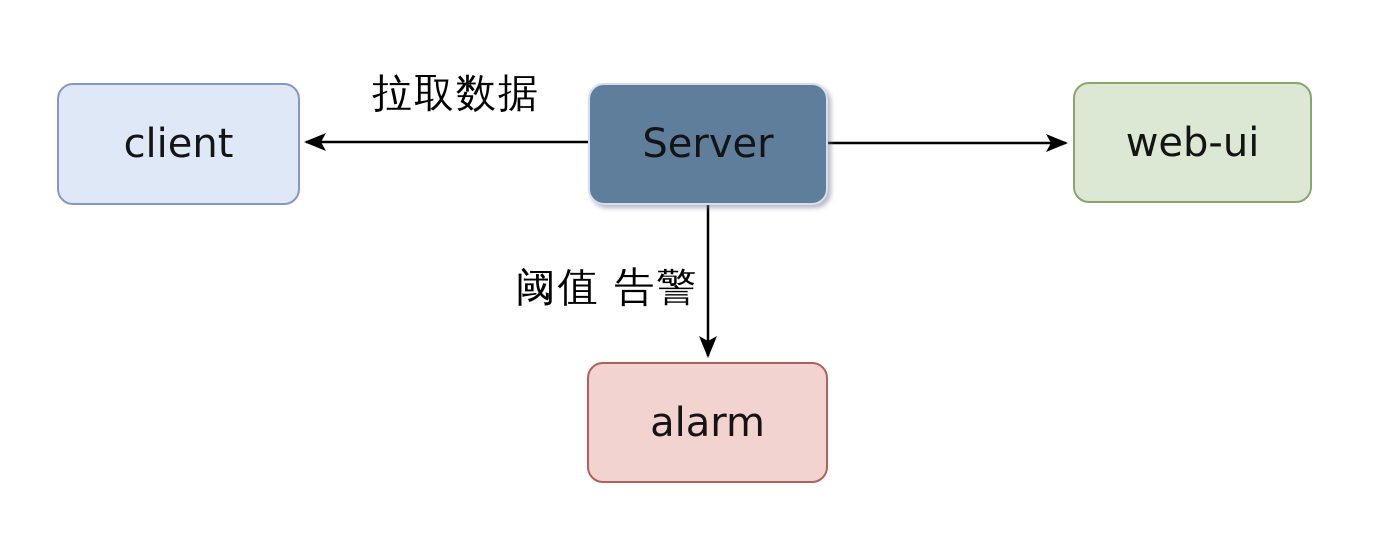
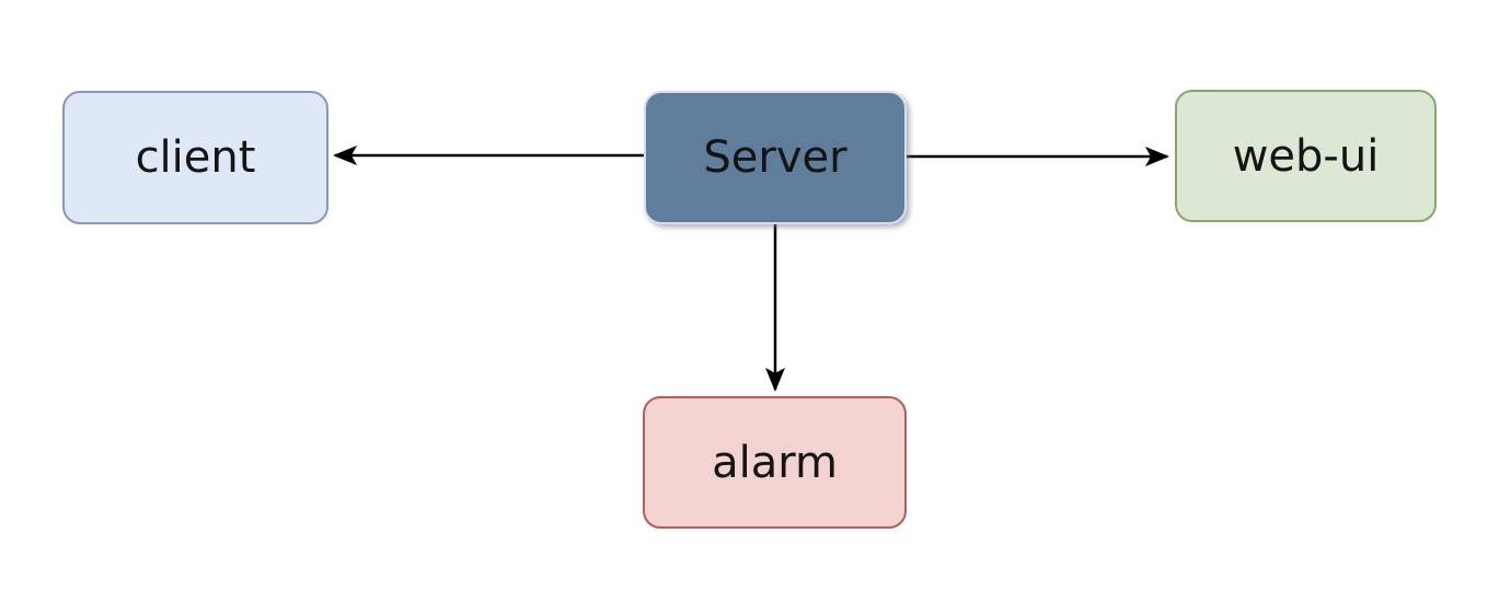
  client
  Server
  web-ui
  alarm
- 拉取数据
- 阈值 告警
